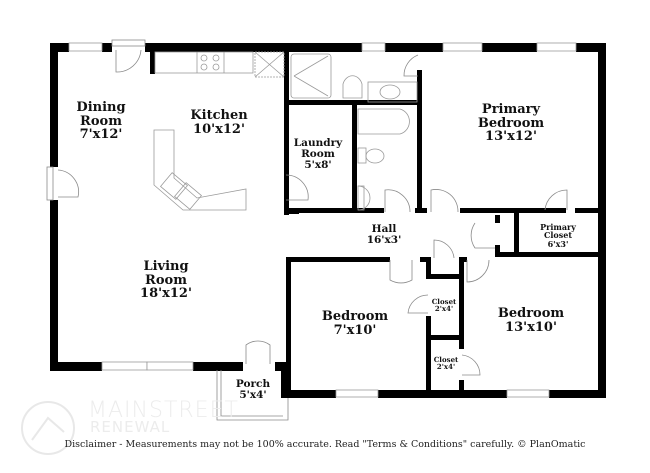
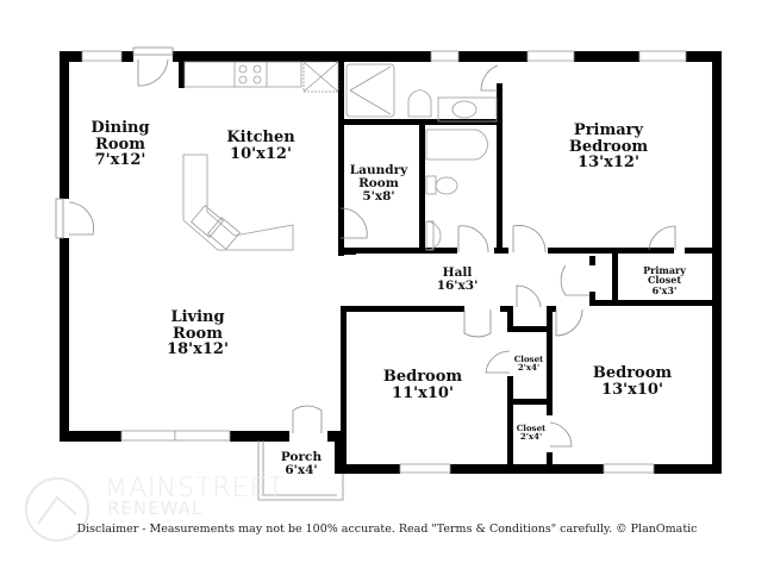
  Dining
  Room
  7'x12'
  Kitchen
  10'x12'
  Laundry
  Room
  5'x8'
  Primary
  Bedroom
  13'x12'
  Hall
  16'x3'
  Primary
  Closet
  6'x3'
  Living
  Room
  18'x12'
  Bedroom
- 7'x10'
+ 11'x10'
  Closet
  2'x4'
  Closet
  2'x4'
  Bedroom
  13'x10'
  Porch
- 5'x4'
+ 6'x4'
  MAINSTREET
  Disclaimer - Measurements may not be 100% accurate. Read "Terms & Conditions" carefully. © PlanOmatic
